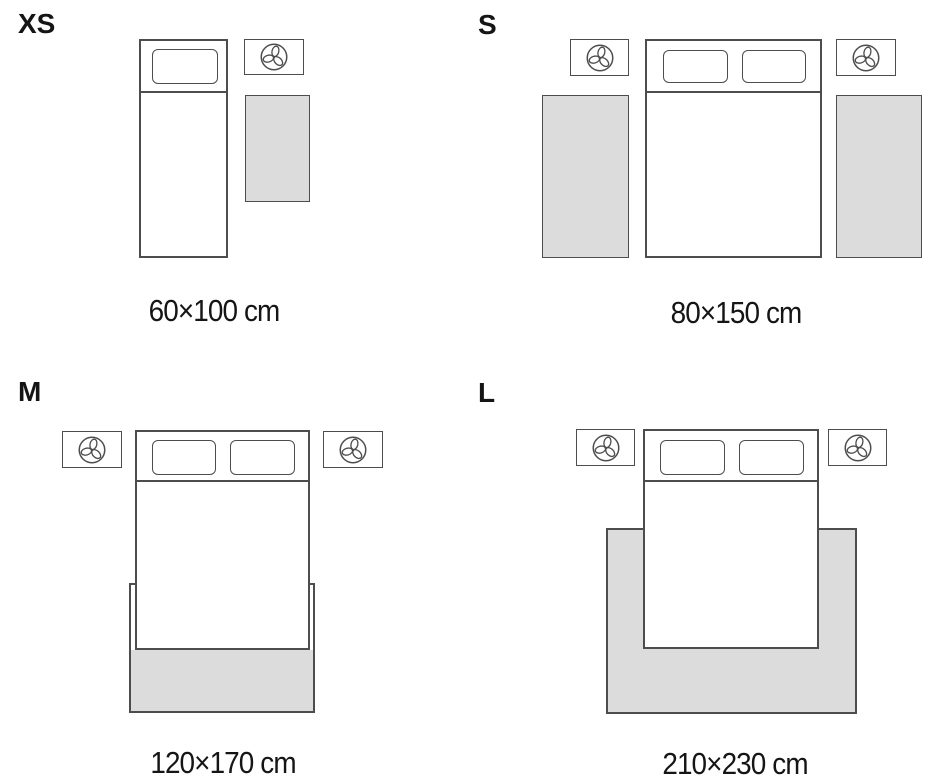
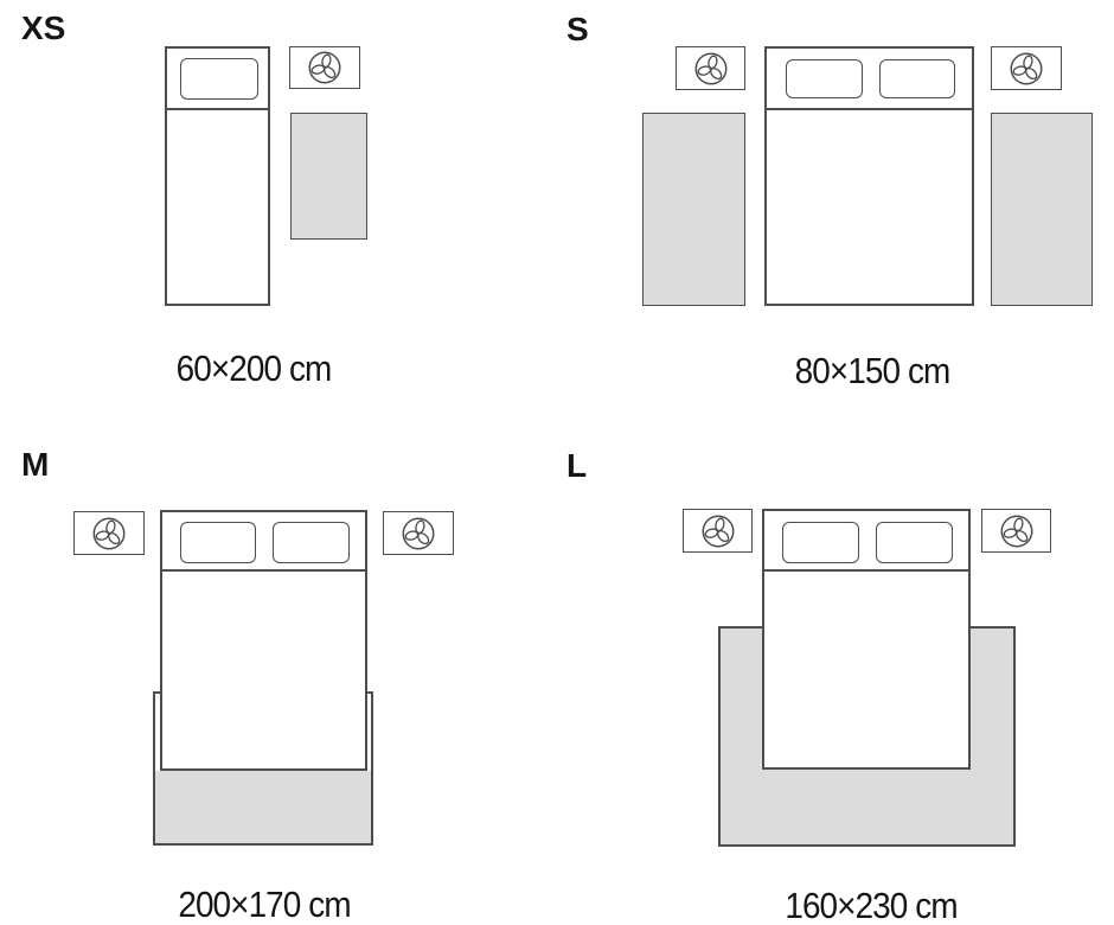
  XS
- 60×100 cm
+ 60×200 cm
  S
  80×150 cm
  M
- 120×170 cm
+ 200×170 cm
  L
- 210×230 cm
+ 160×230 cm
